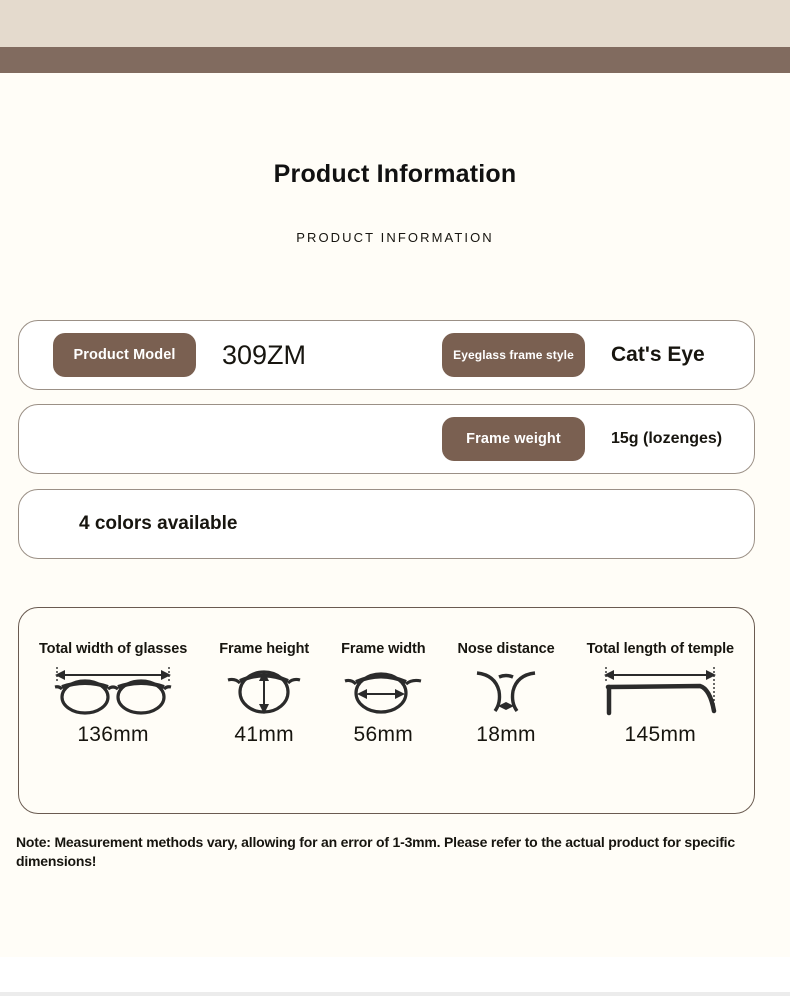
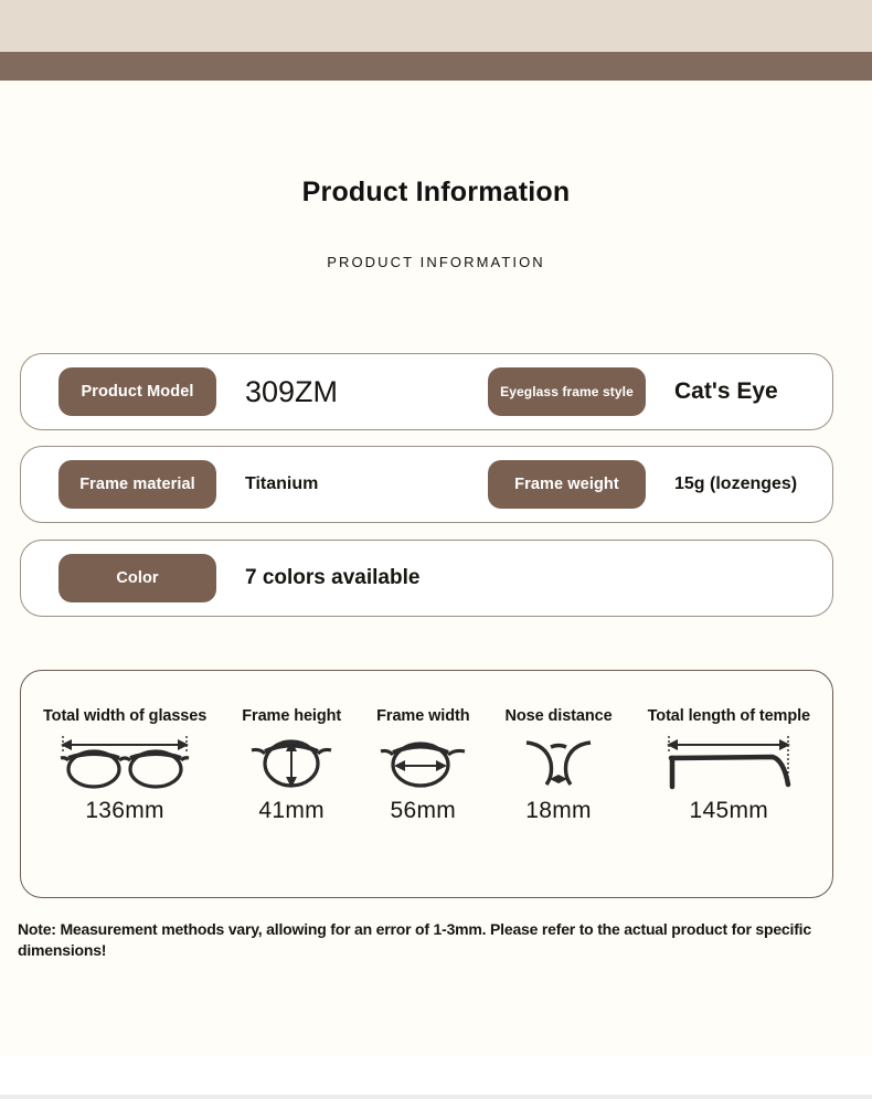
  Product Information
  PRODUCT INFORMATION
  Product Model
  309ZM
  Eyeglass frame style
  Cat's Eye
+ Frame material
+ Titanium
  Frame weight
  15g (lozenges)
+ Color
- 4 colors available
+ 7 colors available
  Total width of glasses
  136mm
  Frame height
  41mm
  Frame width
  56mm
  Nose distance
  18mm
  Total length of temple
  145mm
  Note: Measurement methods vary, allowing for an error of 1-3mm. Please refer to the actual product for specific dimensions!
